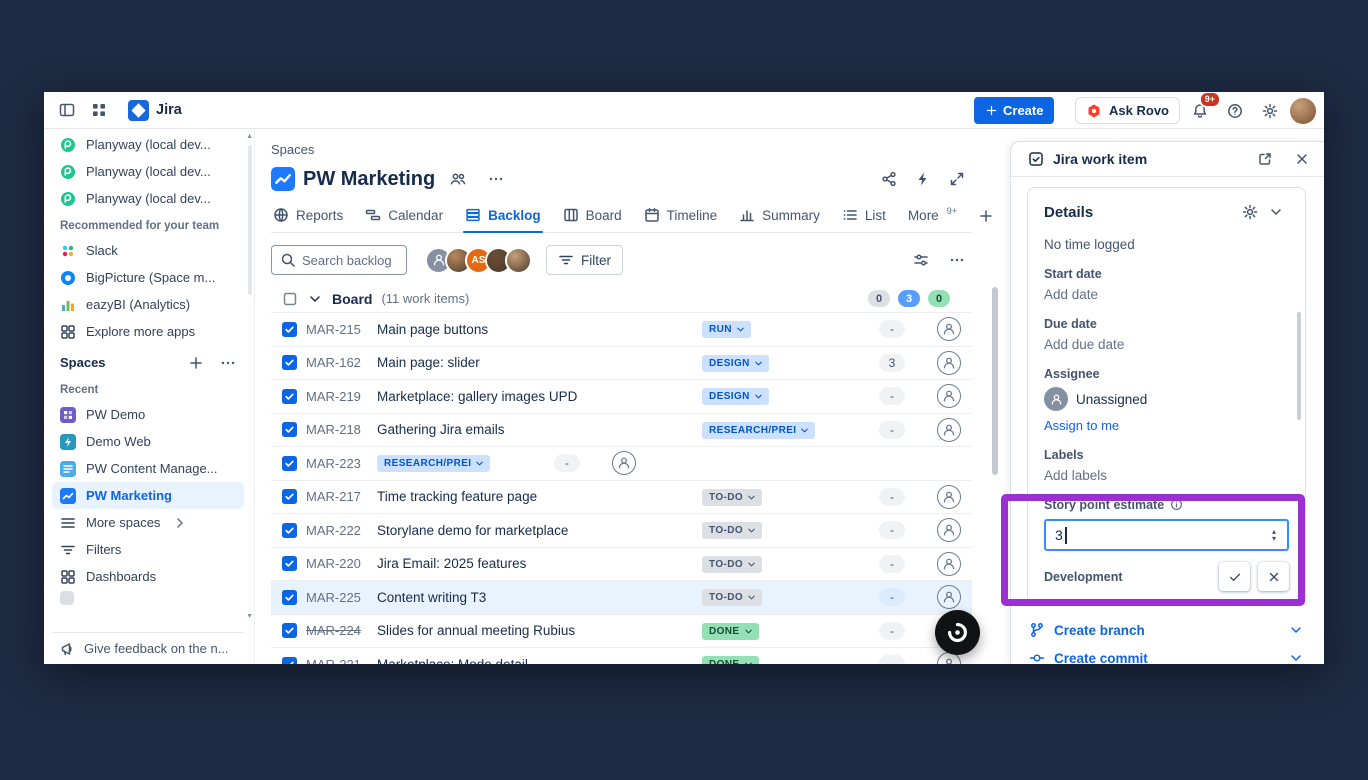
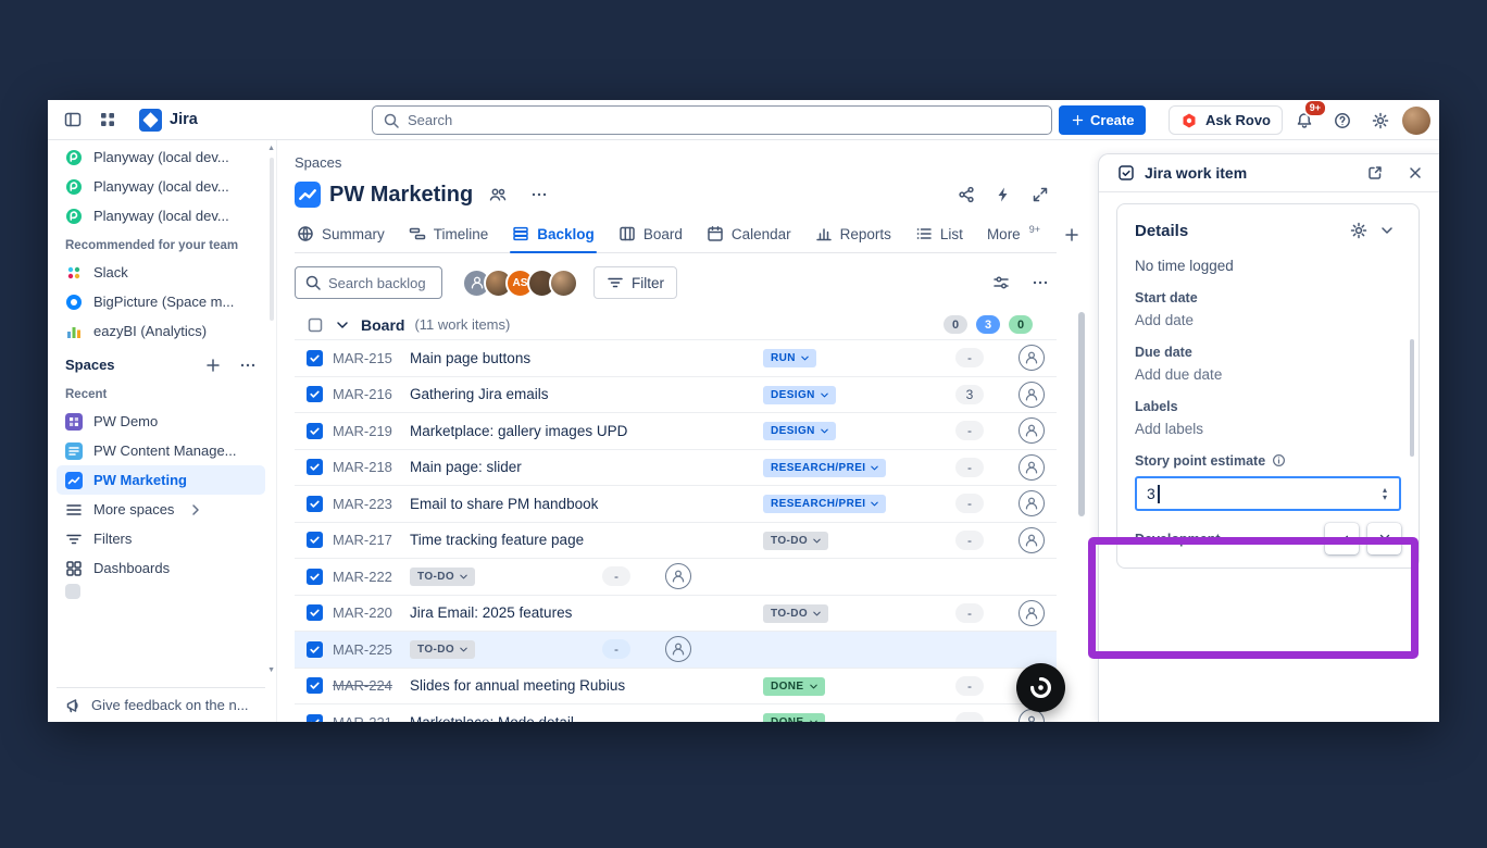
  Jira
+ Search
  Create
  Ask Rovo
  9+
  Planyway (local dev...
  Planyway (local dev...
  Planyway (local dev...
  Recommended for your team
  Slack
  BigPicture (Space m...
  eazyBI (Analytics)
- Explore more apps
  Spaces
  Recent
  PW Demo
- Demo Web
  PW Content Manage...
  PW Marketing
  More spaces
  Filters
  Dashboards
  Give feedback on the n...
  Spaces
  PW Marketing
- Reports
+ Summary
- Calendar
+ Timeline
  Backlog
  Board
- Timeline
+ Calendar
- Summary
+ Reports
  List
  More
  9+
  Search backlog
  AS
  Filter
  Board
  (11 work items)
  0
  3
  0
  MAR-215
  Main page buttons
  RUN
  -
- MAR-162
+ MAR-216
- Main page: slider
+ Gathering Jira emails
  DESIGN
  3
  MAR-219
  Marketplace: gallery images UPD
  DESIGN
  -
  MAR-218
- Gathering Jira emails
+ Main page: slider
  RESEARCH/PREI
  -
  MAR-223
+ Email to share PM handbook
  RESEARCH/PREI
  -
  MAR-217
  Time tracking feature page
  TO-DO
  -
  MAR-222
- Storylane demo for marketplace
  TO-DO
  -
  MAR-220
  Jira Email: 2025 features
  TO-DO
  -
  MAR-225
- Content writing T3
  TO-DO
  -
  MAR-224
  Slides for annual meeting Rubius
  DONE
  -
  Jira work item
  Details
  No time logged
  Start date
  Add date
  Due date
  Add due date
- Assignee
- Unassigned
- Assign to me
  Labels
  Add labels
  Story point estimate
  3
  ▴
  ▾
  Development
- Create branch
- Create commit
